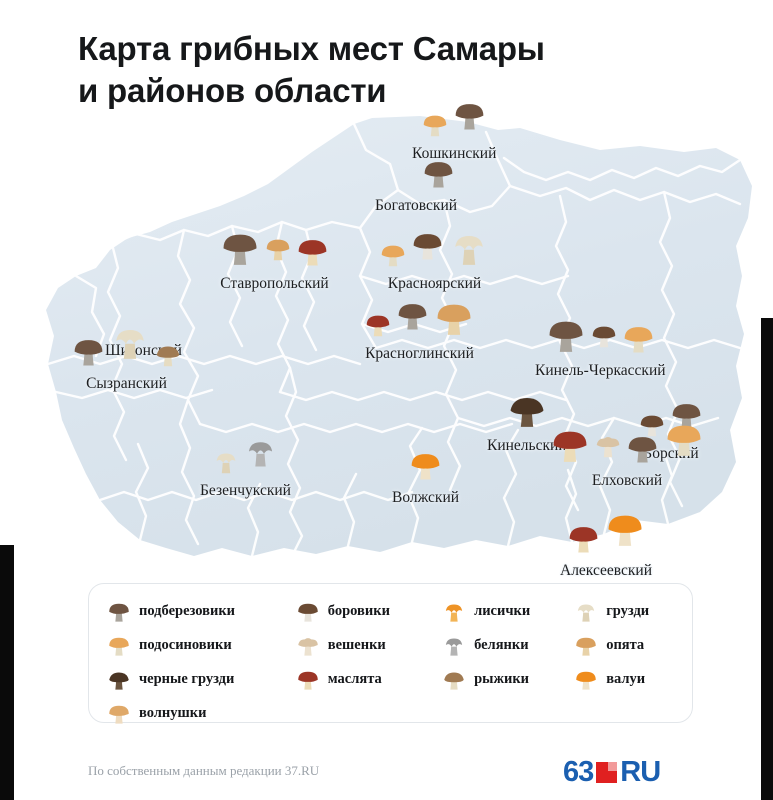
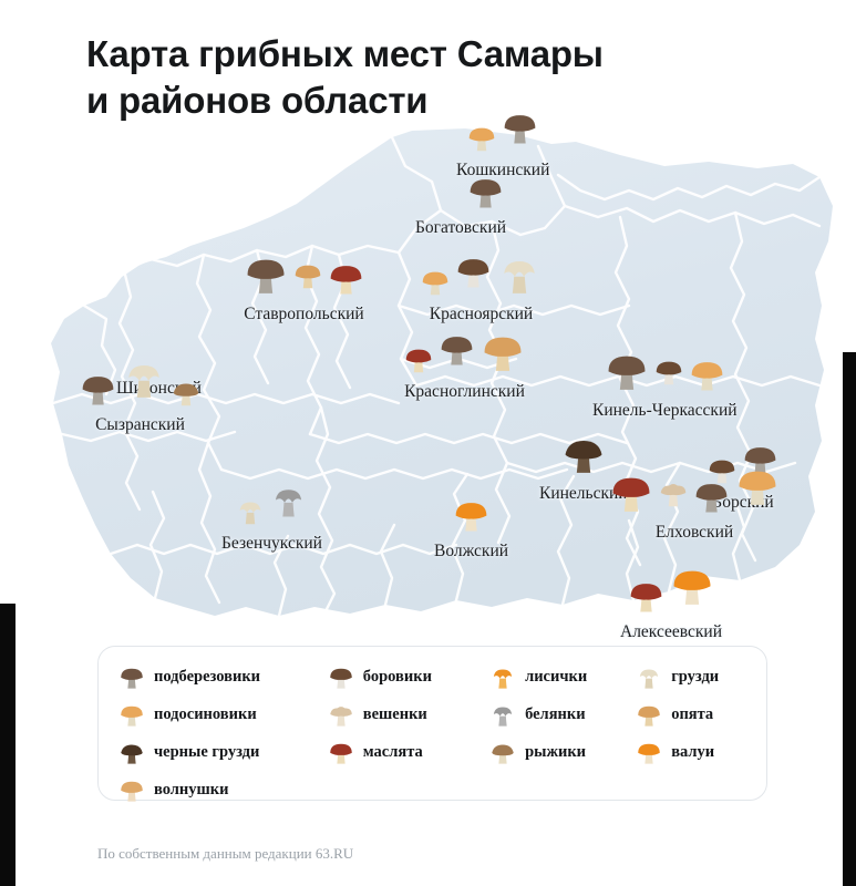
  Карта грибных мест Самары
  и районов области
  Кошкинский
  Богатовский
  Ставропольский
  Красноярский
  Кинель-Черкасский
  Красноглинский
  Сызранский
  Кинельск
  Борсй
  Волжский
  Елховский
  Безенчукский
  Алексеевский
  подберезовики
  подосиновики
  черные грузди
  волнушки
  боровики
  вешенки
  маслята
  лисички
  белянки
  рыжики
  грузди
  опята
  валуи
- По собственным данным редакции 37.RU
+ По собственным данным редакции 63.RU
- 63
- RU
